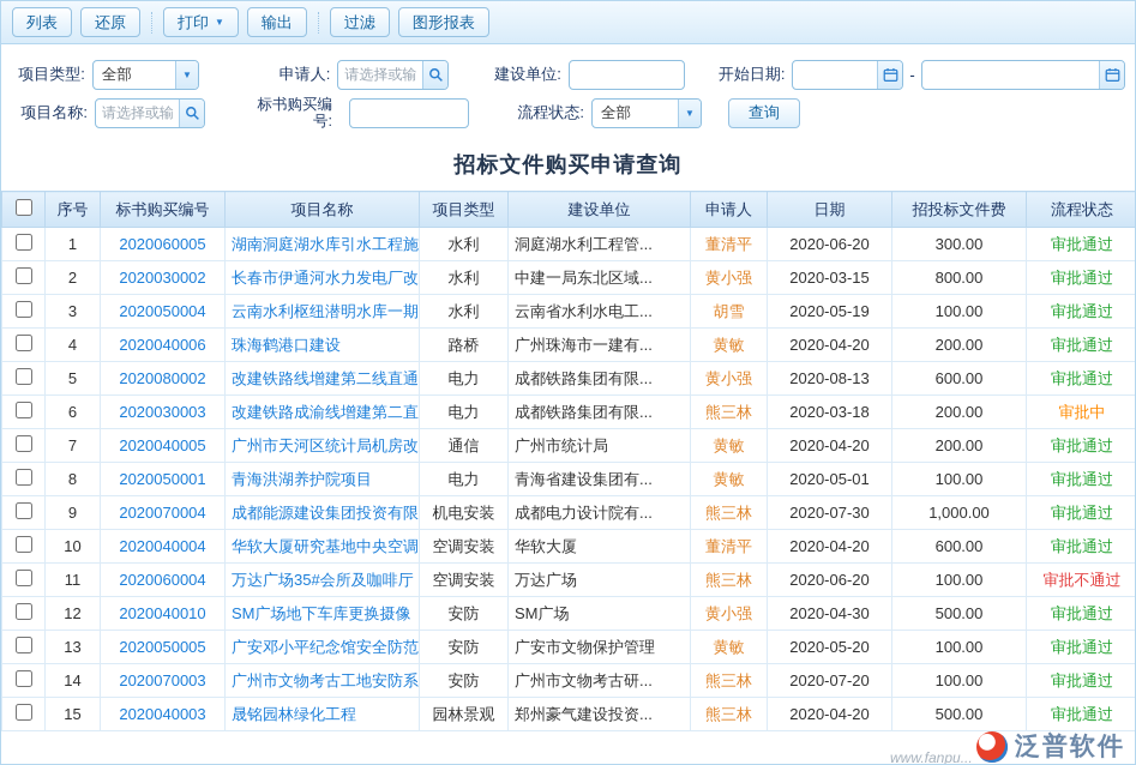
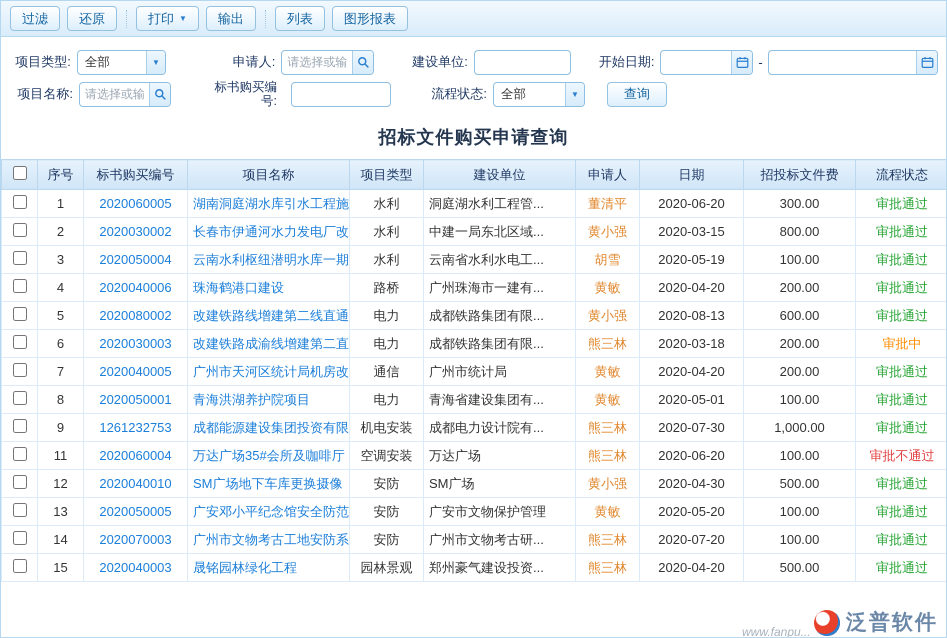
- 列表
+ 过滤
  还原
  打印
  ▼
  输出
- 过滤
+ 列表
  图形报表
  项目类型:
  全部
  ▼
  申请人:
  请选择或输
  建设单位:
  开始日期:
  -
  项目名称:
  请选择或输
  标书购买编号:
  流程状态:
  全部
  ▼
  查询
  招标文件购买申请查询
  	序号	标书购买编号	项目名称	项目类型	建设单位	申请人	日期	招投标文件费	流程状态
  	1	2020060005	湖南洞庭湖水库引水工程施	水利	洞庭湖水利工程管...	董清平	2020-06-20	300.00	审批通过
  	2	2020030002	长春市伊通河水力发电厂改	水利	中建一局东北区域...	黄小强	2020-03-15	800.00	审批通过
  	3	2020050004	云南水利枢纽潜明水库一期	水利	云南省水利水电工...	胡雪	2020-05-19	100.00	审批通过
  	4	2020040006	珠海鹤港口建设	路桥	广州珠海市一建有...	黄敏	2020-04-20	200.00	审批通过
  	5	2020080002	改建铁路线增建第二线直通	电力	成都铁路集团有限...	黄小强	2020-08-13	600.00	审批通过
  	6	2020030003	改建铁路成渝线增建第二直	电力	成都铁路集团有限...	熊三林	2020-03-18	200.00	审批中
  	7	2020040005	广州市天河区统计局机房改	通信	广州市统计局	黄敏	2020-04-20	200.00	审批通过
  	8	2020050001	青海洪湖养护院项目	电力	青海省建设集团有...	黄敏	2020-05-01	100.00	审批通过
- 	9	2020070004	成都能源建设集团投资有限	机电安装	成都电力设计院有...	熊三林	2020-07-30	1,000.00	审批通过
+ 	9	1261232753	成都能源建设集团投资有限	机电安装	成都电力设计院有...	熊三林	2020-07-30	1,000.00	审批通过
- 	10	2020040004	华软大厦研究基地中央空调	空调安装	华软大厦	董清平	2020-04-20	600.00	审批通过
  	11	2020060004	万达广场35#会所及咖啡厅	空调安装	万达广场	熊三林	2020-06-20	100.00	审批不通过
  	12	2020040010	SM广场地下车库更换摄像	安防	SM广场	黄小强	2020-04-30	500.00	审批通过
  	13	2020050005	广安邓小平纪念馆安全防范	安防	广安市文物保护管理	黄敏	2020-05-20	100.00	审批通过
  	14	2020070003	广州市文物考古工地安防系	安防	广州市文物考古研...	熊三林	2020-07-20	100.00	审批通过
  	15	2020040003	晟铭园林绿化工程	园林景观	郑州豪气建设投资...	熊三林	2020-04-20	500.00	审批通过
  www.fanpu...
  泛普软件
